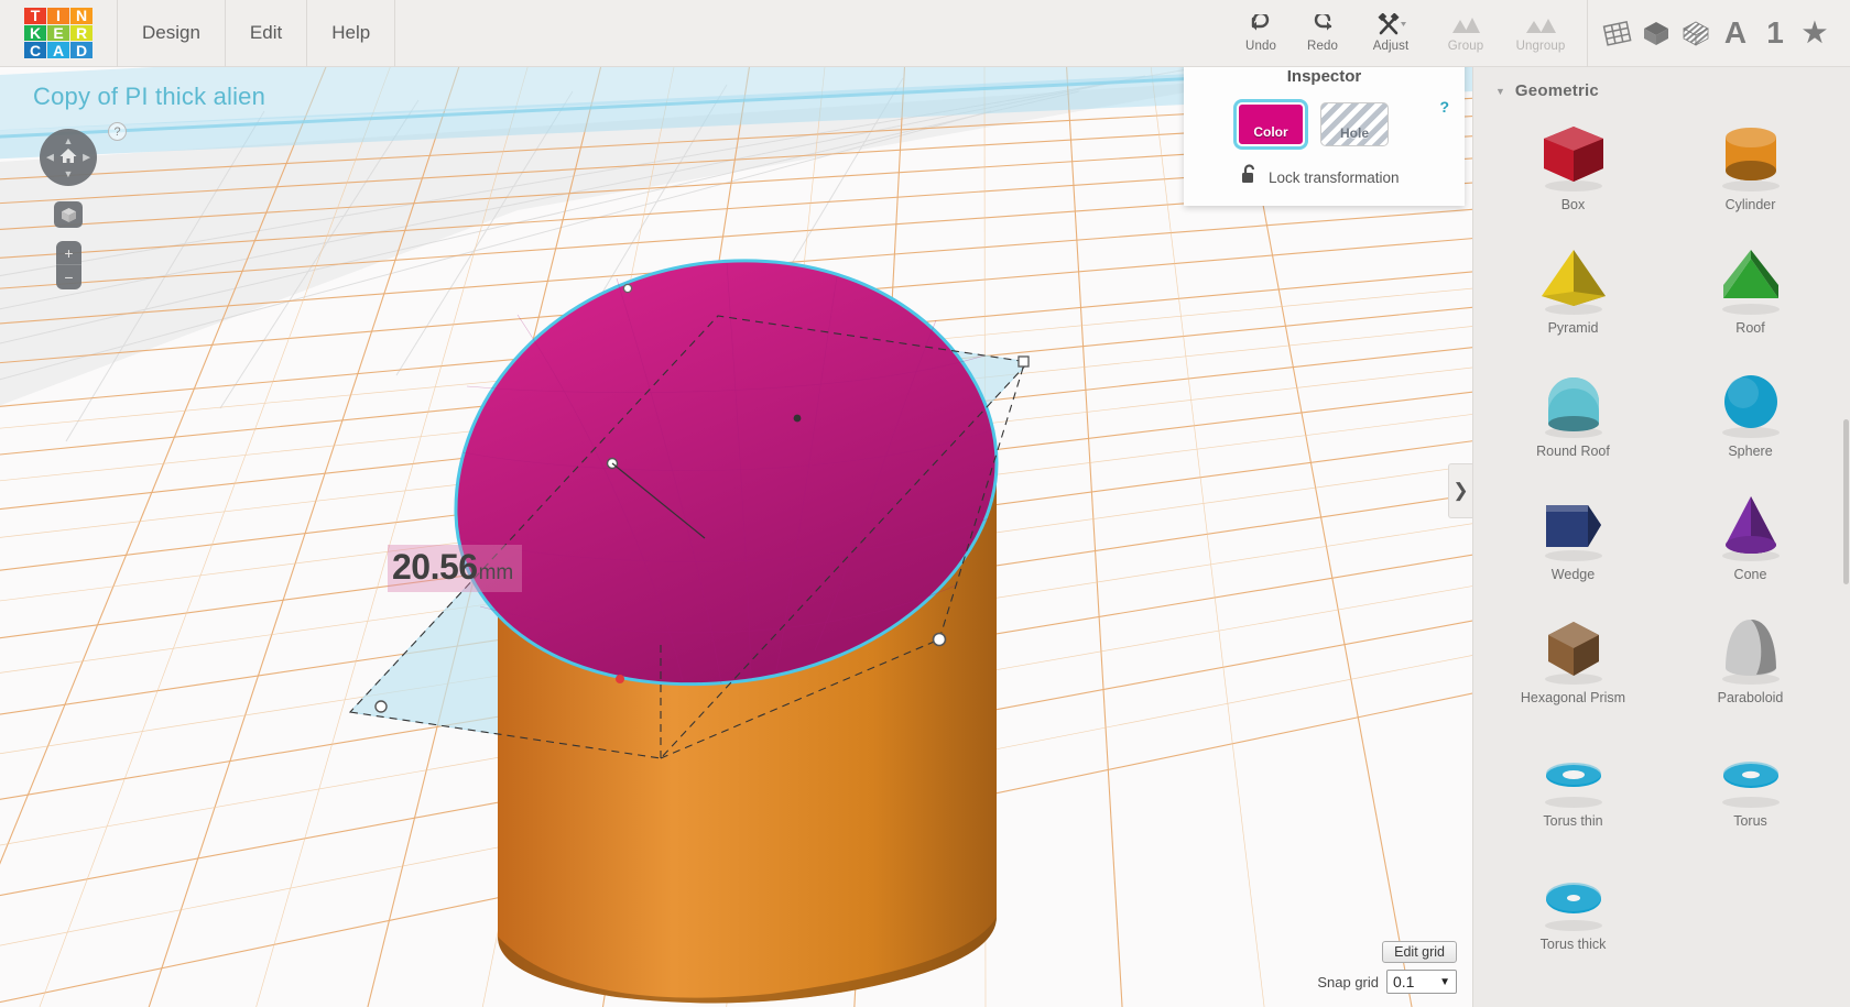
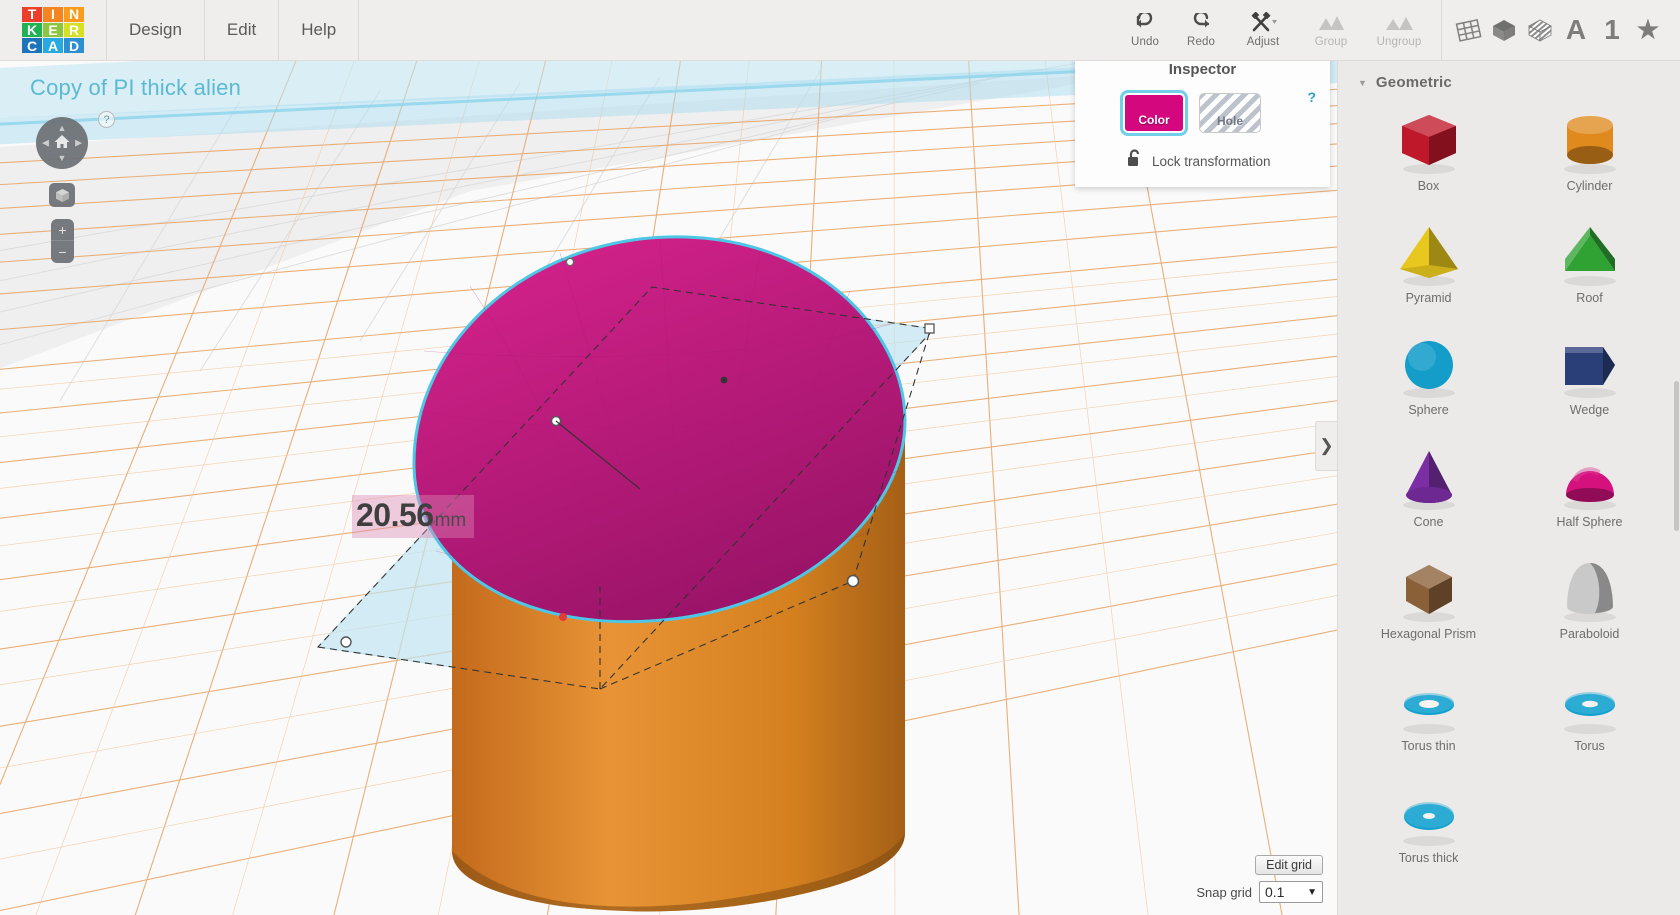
  T
  I
  N
  K
  E
  R
  C
  A
  D
  Design
  Edit
  Help
  Undo
  Redo
  Adjust
  Group
  Ungroup
  A
  1
  ★
  Copy of PI thick alien
  ▲
  ▼
  ◀
  ▶
  ?
  +
  −
  20.56
  mm
  Edit grid
  Snap grid
  0.1
  ▼
  ❯
  Inspector
  ?
  Color
  Hole
  Lock transformation
  ▼
  Geometric
  Box
  Cylinder
  Pyramid
  Roof
- Round Roof
  Sphere
  Wedge
  Cone
+ Half Sphere
  Hexagonal Prism
  Paraboloid
  Torus thin
  Torus
  Torus thick
